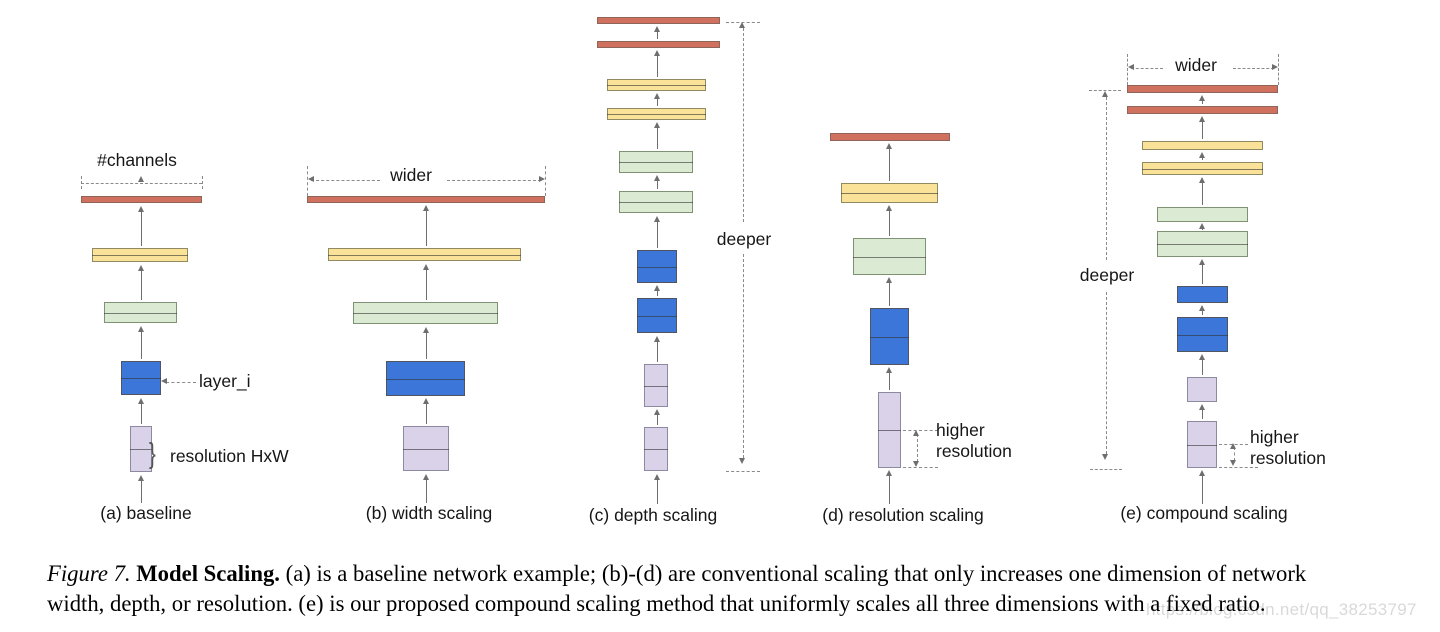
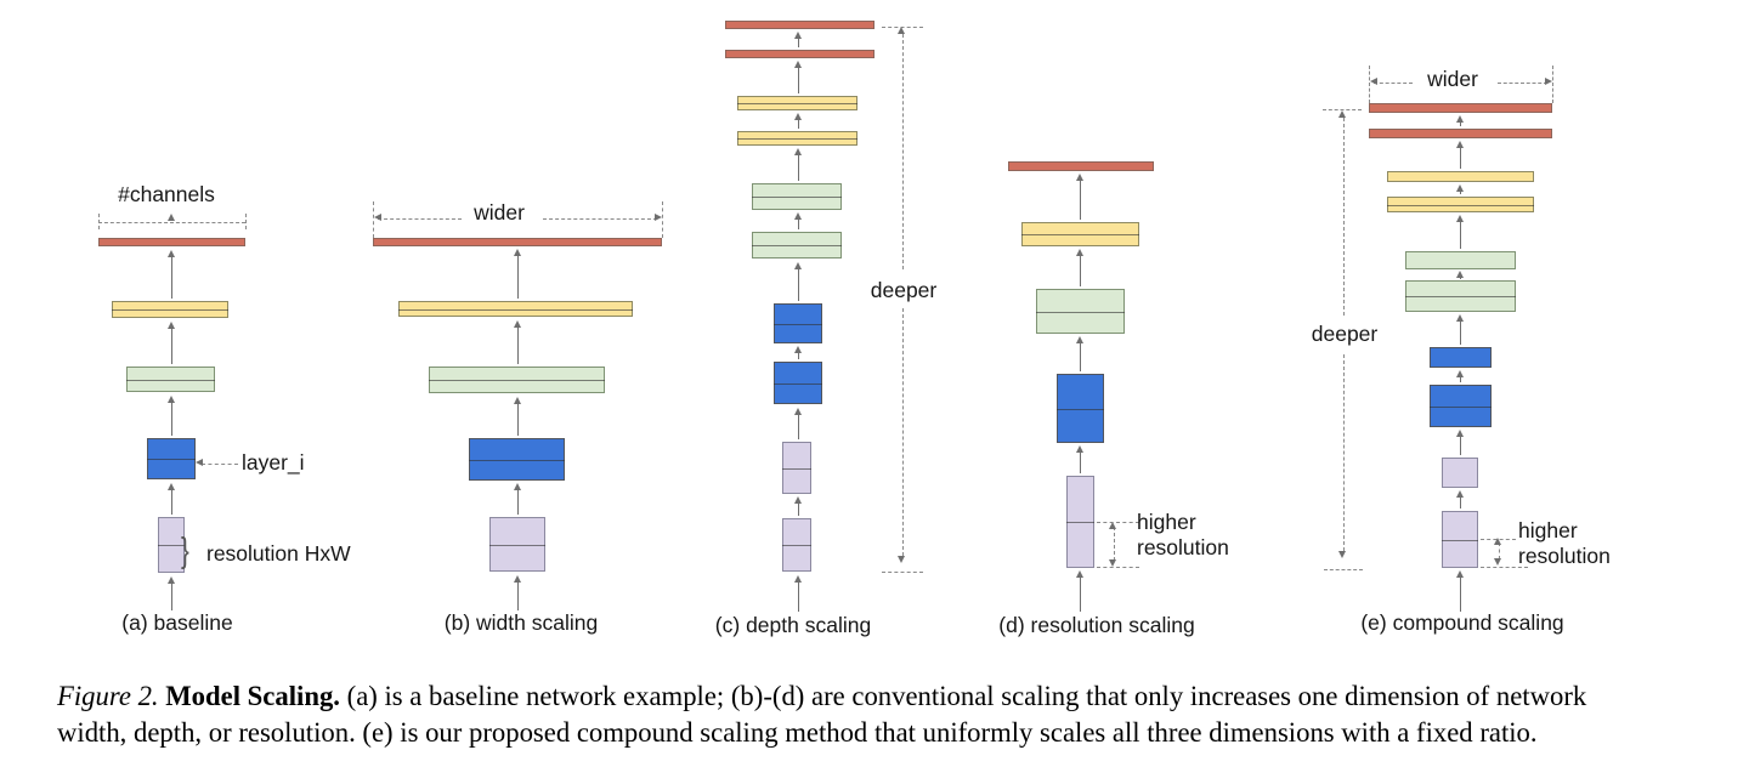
  #channels
  layer_i
  }
  resolution HxW
  wider
  deeper
  higher resolution
  wider
  deeper
  higher resolution
  (a) baseline
  (b) width scaling
  (c) depth scaling
  (d) resolution scaling
  (e) compound scaling
- https://blog.csdn.net/qq_38253797
- Figure 7. Model Scaling. (a) is a baseline network example; (b)-(d) are conventional scaling that only increases one dimension of network
+ Figure 2. Model Scaling. (a) is a baseline network example; (b)-(d) are conventional scaling that only increases one dimension of network
  width, depth, or resolution. (e) is our proposed compound scaling method that uniformly scales all three dimensions with a fixed ratio.
